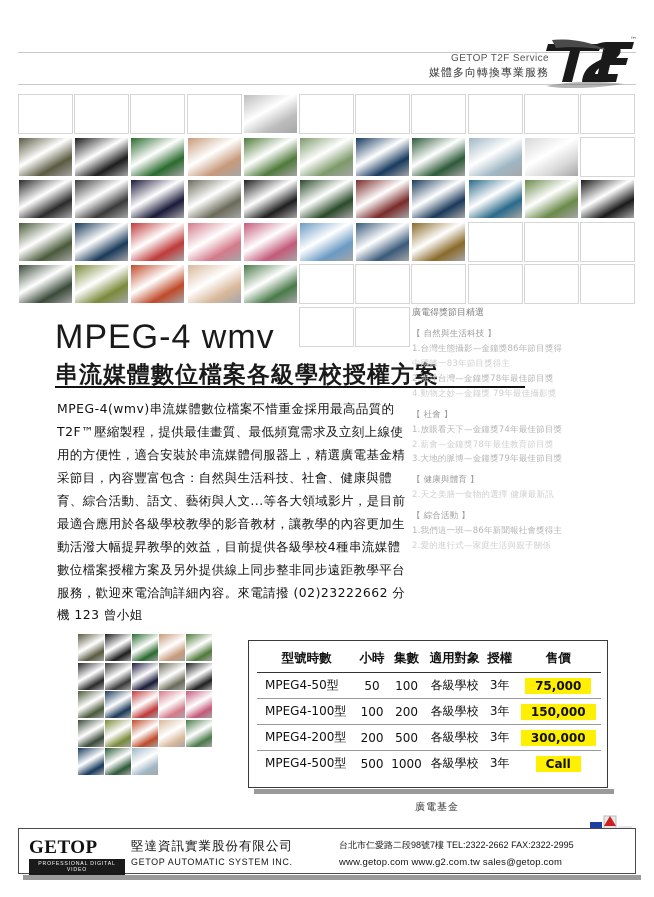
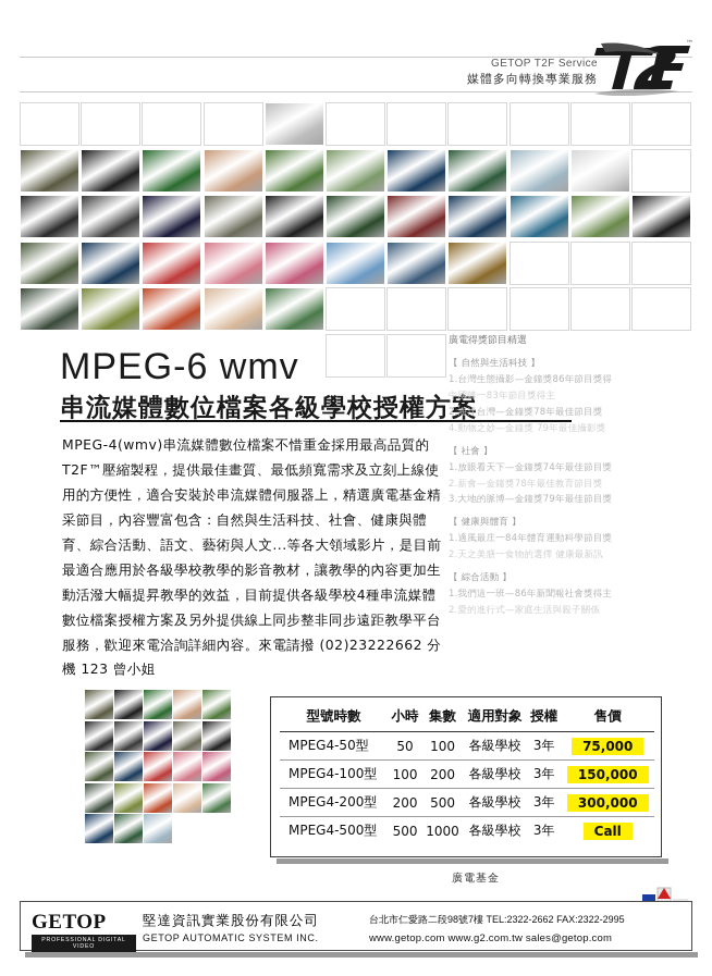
  GETOP T2F Service
  媒體多向轉換專業服務
  ™
- MPEG-4 wmv
+ MPEG-6 wmv
  串流媒體數位檔案各級學校授權方案
  MPEG-4(wmv)串流媒體數位檔案不惜重金採用最高品質的T2F™壓縮製程，提供最佳畫質、最低頻寬需求及立刻上線使用的方便性，適合安裝於串流媒體伺服器上，精選廣電基金精采節目，內容豐富包含：自然與生活科技、社會、健康與體育、綜合活動、語文、藝術與人文...等各大領域影片，是目前最適合應用於各級學校教學的影音教材，讓教學的內容更加生動活潑大幅提昇教學的效益，目前提供各級學校4種串流媒體數位檔案授權方案及另外提供線上同步整非同步遠距教學平台服務，歡迎來電洽詢詳細內容。來電請撥 (02)23222662 分機 123 曾小姐
  廣電得獎節目精選
  【 自然與生活科技 】
  1.台灣生態攝影—金鐘獎86年節目獎得
  中國蜂一83年節目獎得主
  2.海洋台灣—金鐘獎78年最佳節目獎
  4.動物之妙—金鐘獎 79年最佳攝影獎
  【 社會 】
  1.放眼看天下—金鐘獎74年最佳節目獎
  2.薪會—金鐘獎78年最佳教育節目獎
  3.大地的脈博—金鐘獎79年最佳節目獎
  【 健康與體育 】
+ 1.適風最庄一84年體育運動科學節目獎
  2.天之美膳一食物的選擇 健康最新訊
  【 綜合活動 】
  1.我們這一班—86年新聞報社會獎得主
  2.愛的進行式—家庭生活與親子關係
  型號時數	小時	集數	適用對象	授權	售價
  MPEG4-50型	50	100	各級學校	3年	75,000
  MPEG4-100型	100	200	各級學校	3年	150,000
  MPEG4-200型	200	500	各級學校	3年	300,000
  MPEG4-500型	500	1000	各級學校	3年	Call
  廣電基金
  GETOP
  堅達資訊實業股份有限公司
  GETOP AUTOMATIC SYSTEM INC.
  台北市仁愛路二段98號7樓 TEL:2322-2662 FAX:2322-2995
  www.getop.com www.g2.com.tw sales@getop.com
